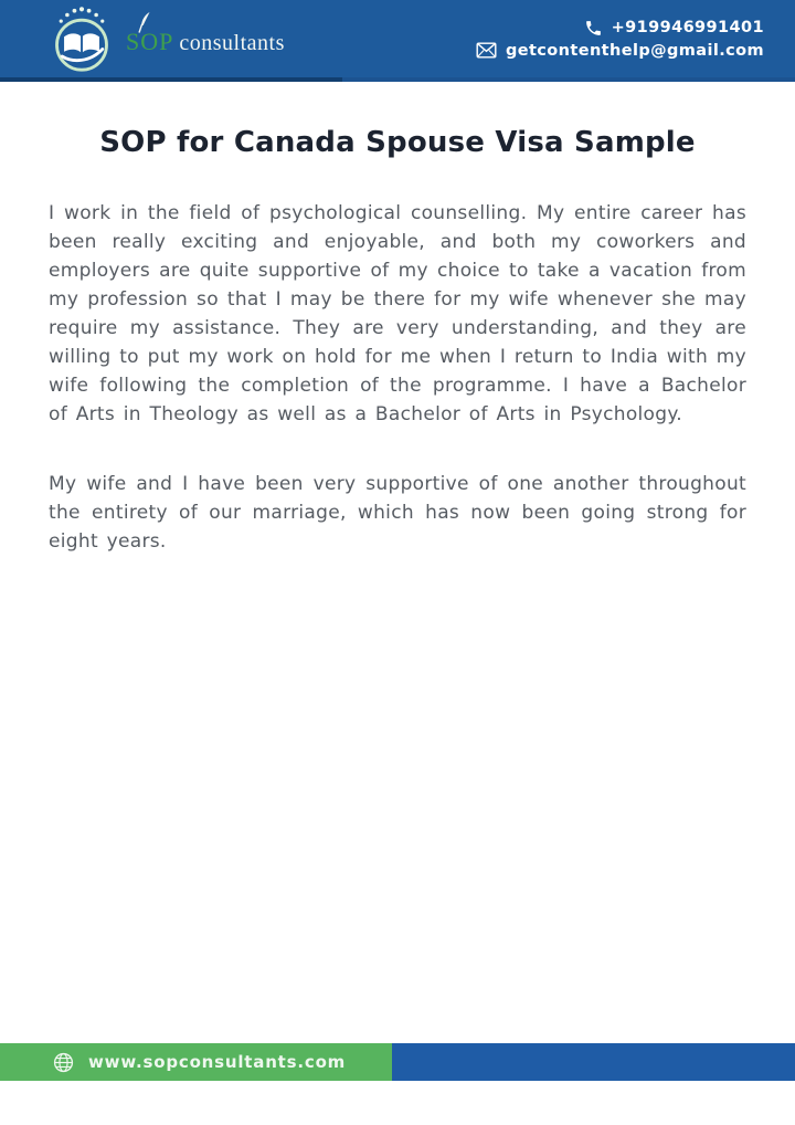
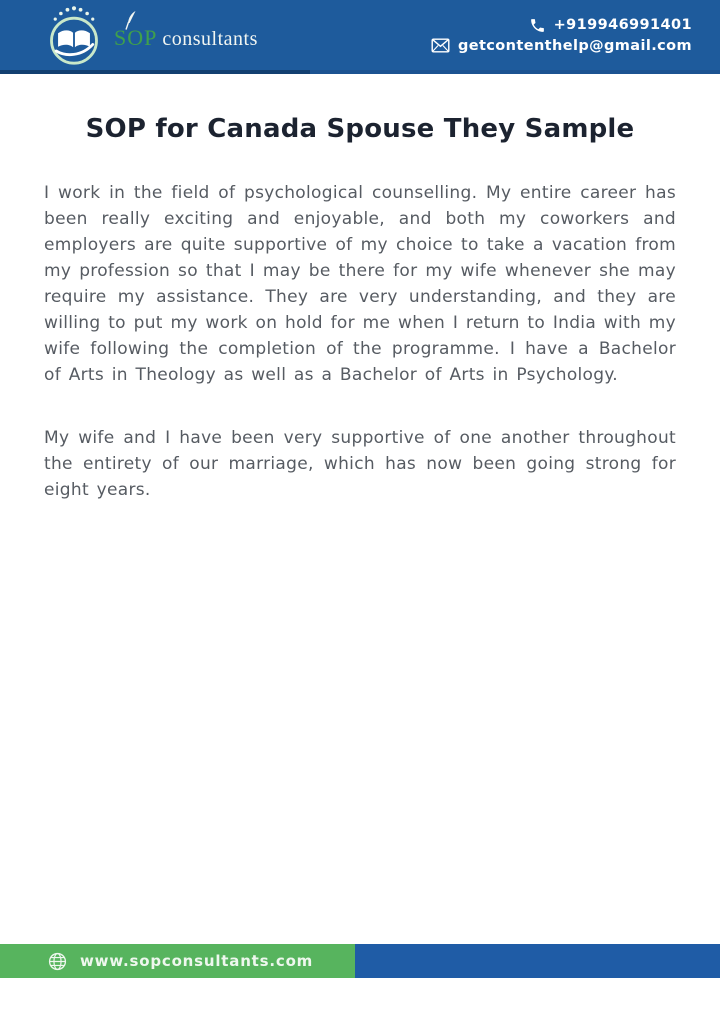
  SOP
  consultants
  +919946991401
  getcontenthelp@gmail.com
- SOP for Canada Spouse Visa Sample
+ SOP for Canada Spouse They Sample
  I work in the field of psychological counselling. My entire career has been really exciting and enjoyable, and both my coworkers and employers are quite supportive of my choice to take a vacation from my profession so that I may be there for my wife whenever she may require my assistance. They are very understanding, and they are willing to put my work on hold for me when I return to India with my wife following the completion of the programme. I have a Bachelor of Arts in Theology as well as a Bachelor of Arts in Psychology.
  My wife and I have been very supportive of one another throughout the entirety of our marriage, which has now been going strong for eight years.
  www.sopconsultants.com
